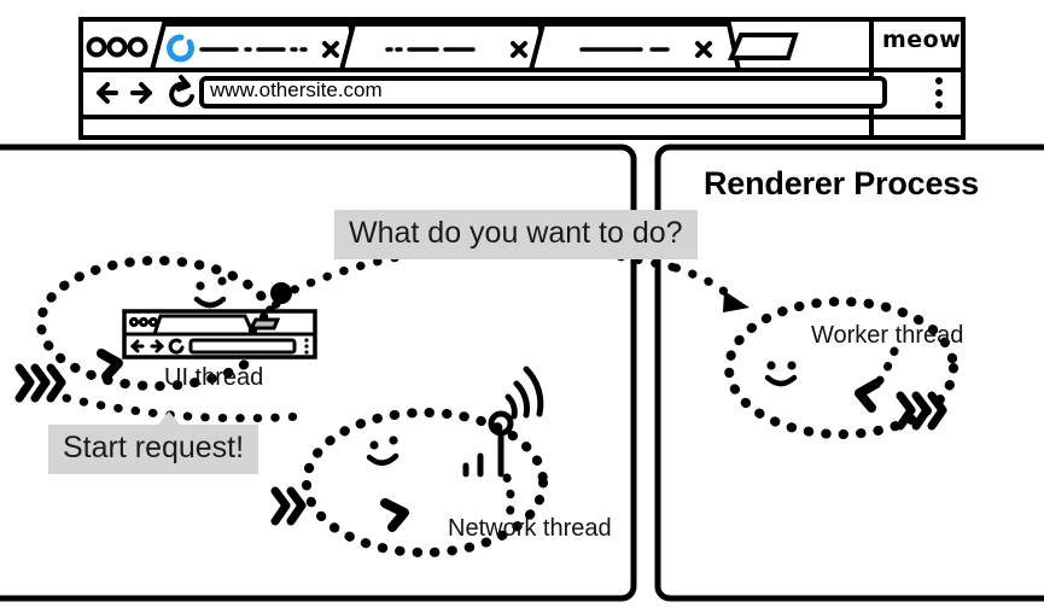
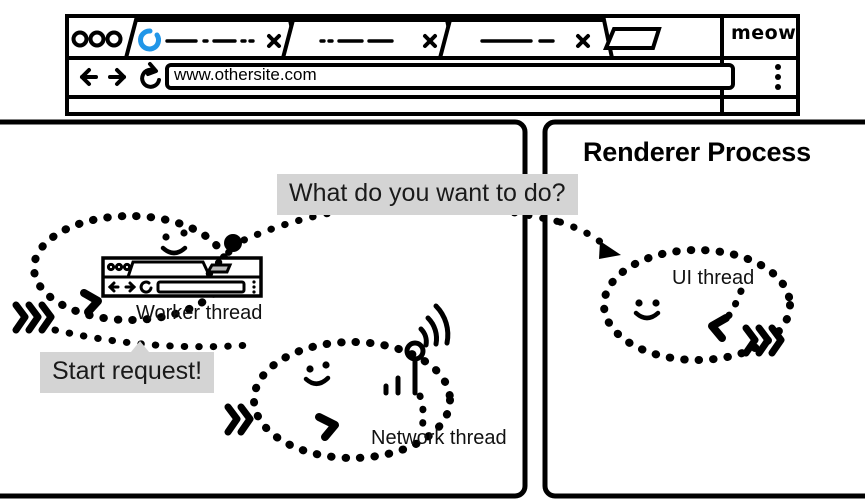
  Renderer Process
  What do you want to do?
  Start request!
- UI thread
+ Worker thread
  Network thread
- Worker thread
+ UI thread
  meow
  www.othersite.com
